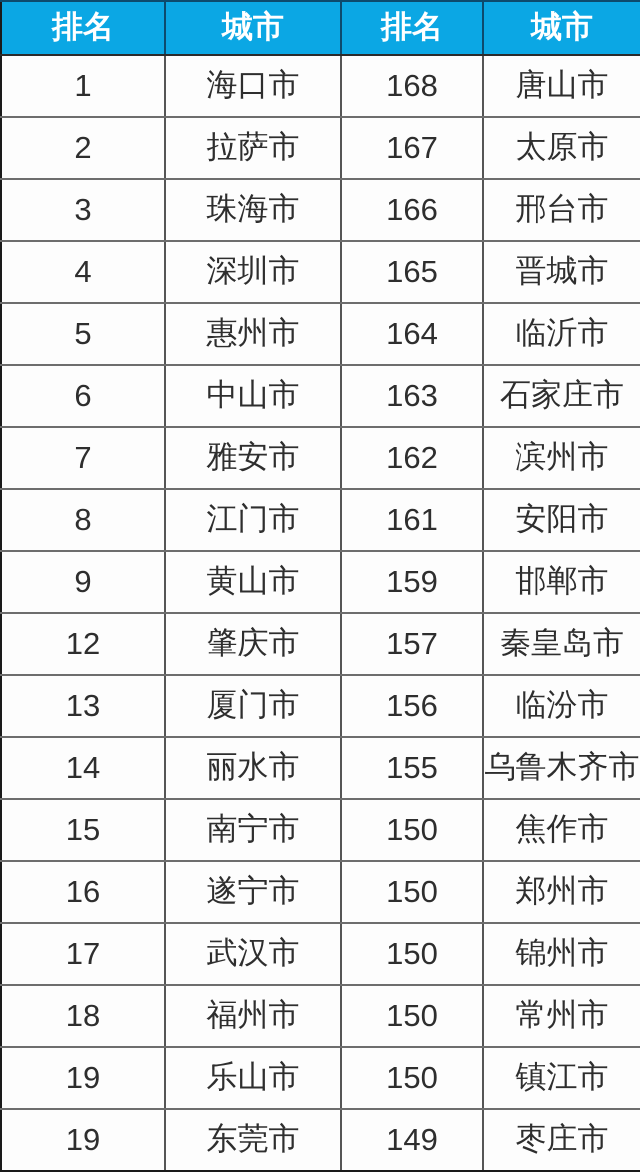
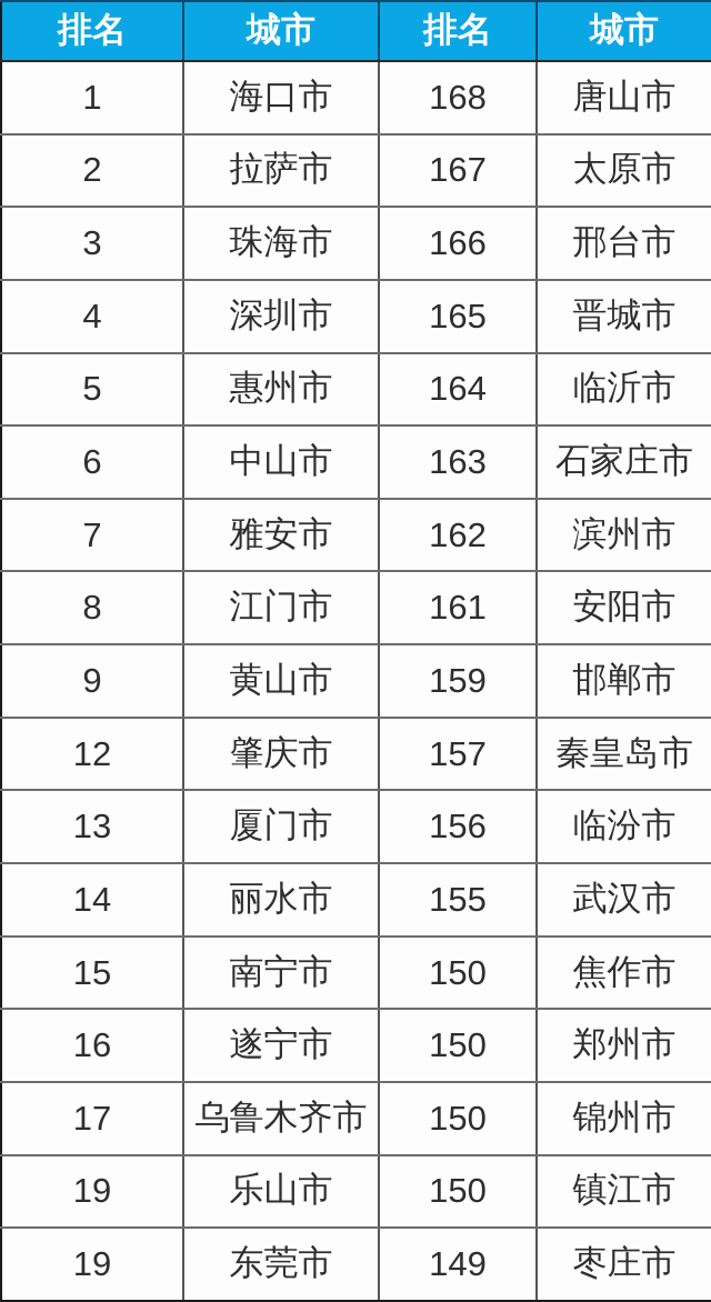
  排名	城市	排名	城市
  1	海口市	168	唐山市
  2	拉萨市	167	太原市
  3	珠海市	166	邢台市
  4	深圳市	165	晋城市
  5	惠州市	164	临沂市
  6	中山市	163	石家庄市
  7	雅安市	162	滨州市
  8	江门市	161	安阳市
  9	黄山市	159	邯郸市
  12	肇庆市	157	秦皇岛市
  13	厦门市	156	临汾市
- 14	丽水市	155	乌鲁木齐市
+ 14	丽水市	155	武汉市
  15	南宁市	150	焦作市
  16	遂宁市	150	郑州市
- 17	武汉市	150	锦州市
+ 17	乌鲁木齐市	150	锦州市
- 18	福州市	150	常州市
  19	乐山市	150	镇江市
  19	东莞市	149	枣庄市
